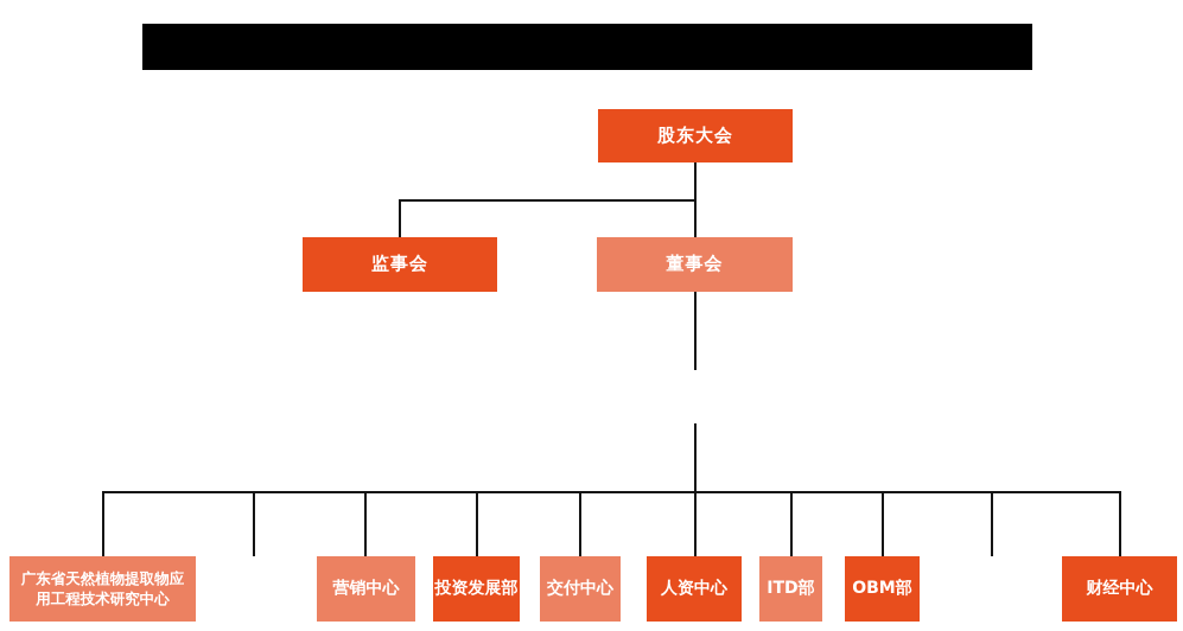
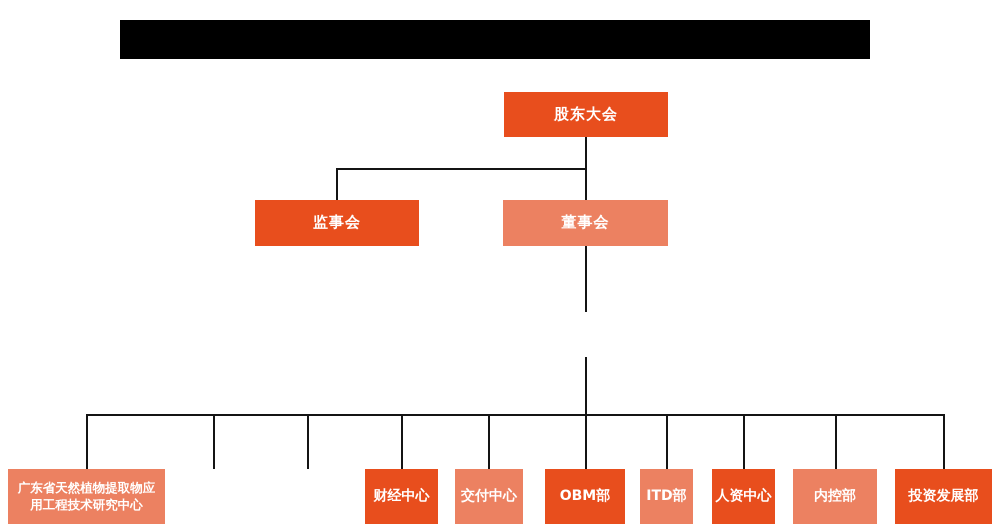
  股东大会
  监事会
  董事会
  广东省天然植物提取物应用工程技术研究中心
- 营销中心
- 投资发展部
+ 财经中心
  交付中心
- 人资中心
+ OBM部
  ITD部
- OBM部
+ 人资中心
+ 内控部
- 财经中心
+ 投资发展部
